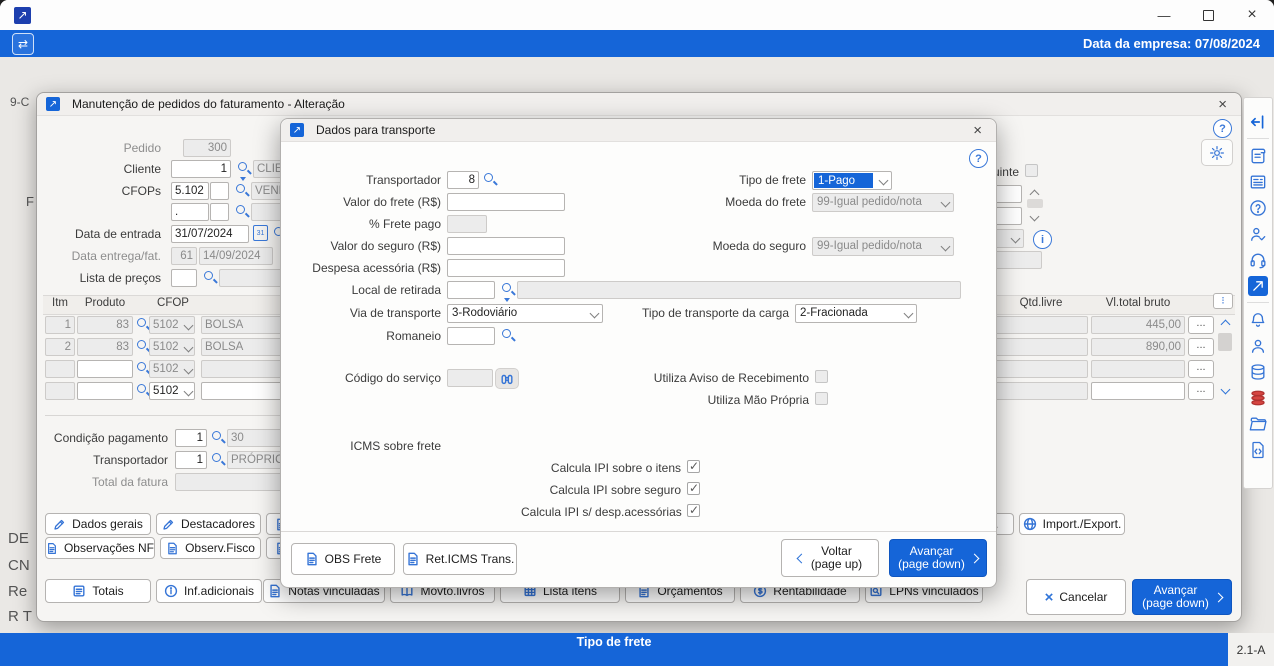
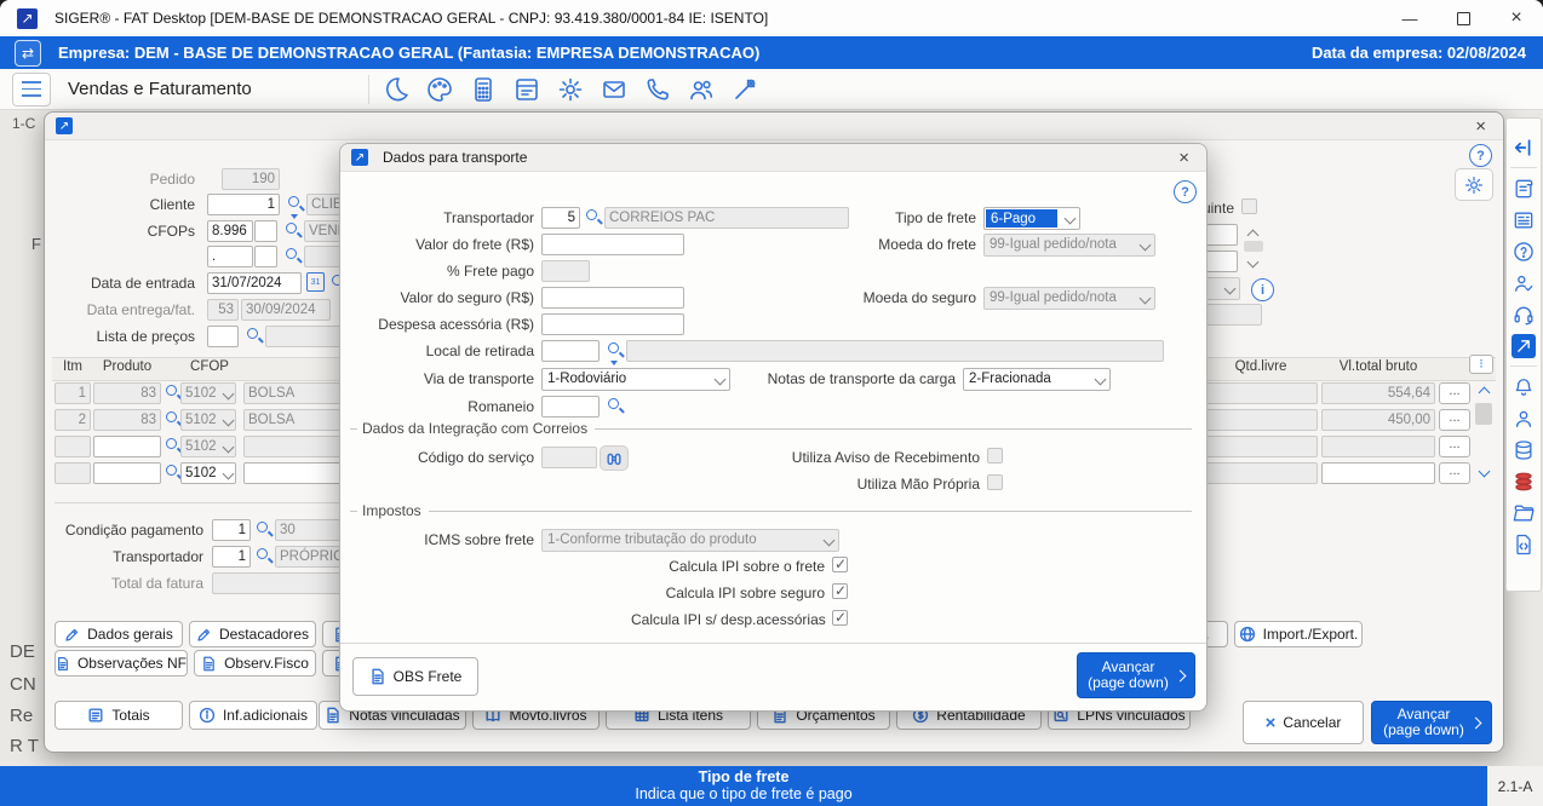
  ↗
+ SIGER® - FAT Desktop [DEM-BASE DE DEMONSTRACAO GERAL - CNPJ: 93.419.380/0001-84 IE: ISENTO]
  —
  ×
  ⇄
+ Empresa: DEM - BASE DE DEMONSTRACAO GERAL (Fantasia: EMPRESA DEMONSTRACAO)
- Data da empresa: 07/08/2024
+ Data da empresa: 02/08/2024
+ Vendas e Faturamento
- 9-C
+ 1-C
  F
  DE
  CN
  Re
  R T
  ↗
- Manutenção de pedidos do faturamento - Alteração
  ×
  Pedido
- 300
+ 190
  Cliente
  1
  CLIE
  CFOPs
- 5.102
+ 8.996
  VEN
  .
  Data de entrada
  31/07/2024
  Data entrega/fat.
- 61
+ 53
- 14/09/2024
+ 30/09/2024
  Lista de preços
  Itm
  Produto
  CFOP
  Qtd.livre
  Vl.total bruto
  ⁝
  1
  83
  5102
- 445,00
+ 554,64
  ...
  2
  83
  5102
- 890,00
+ 450,00
  ...
  5102
  ...
  5102
  ...
  Condição pagamento
  1
  30
  Transportador
  1
  PRÓPRI
  Total da fatura
  inte
  i
  ?
  Dados gerais
  Destacadores
  Observações NF
  Observ.Fisco
  Totais
  Inf.adicionais
  Notas vinculadas
  Movto.livros
  Lista itens
  Orçamentos
  Rentabilidade
  LPNs vinculados
  Import./Export.
  ×
  Cancelar
  Avançar
  (page down)
  ↗
  Dados para transporte
  ×
  ?
  Transportador
- 8
+ 5
+ CORREIOS PAC
  Tipo de frete
- 1-Pago
+ 6-Pago
  Valor do frete (R$)
  Moeda do frete
  99-Igual pedido/nota
  % Frete pago
  Valor do seguro (R$)
  Moeda do seguro
  99-Igual pedido/nota
  Despesa acessória (R$)
  Local de retirada
  Via de transporte
- 3-Rodoviário
+ 1-Rodoviário
- Tipo de transporte da carga
+ Notas de transporte da carga
  2-Fracionada
  Romaneio
+ Dados da Integração com Correios
  Código do serviço
  Utiliza Aviso de Recebimento
  Utiliza Mão Própria
+ Impostos
  ICMS sobre frete
+ 1-Conforme tributação do produto
- Calcula IPI sobre o itens
+ Calcula IPI sobre o frete
  Calcula IPI sobre seguro
  Calcula IPI s/ desp.acessórias
  OBS Frete
- Ret.ICMS Trans.
- Voltar
- (page up)
  Avançar
  (page down)
  Tipo de frete
+ Indica que o tipo de frete é pago
  2.1-A
